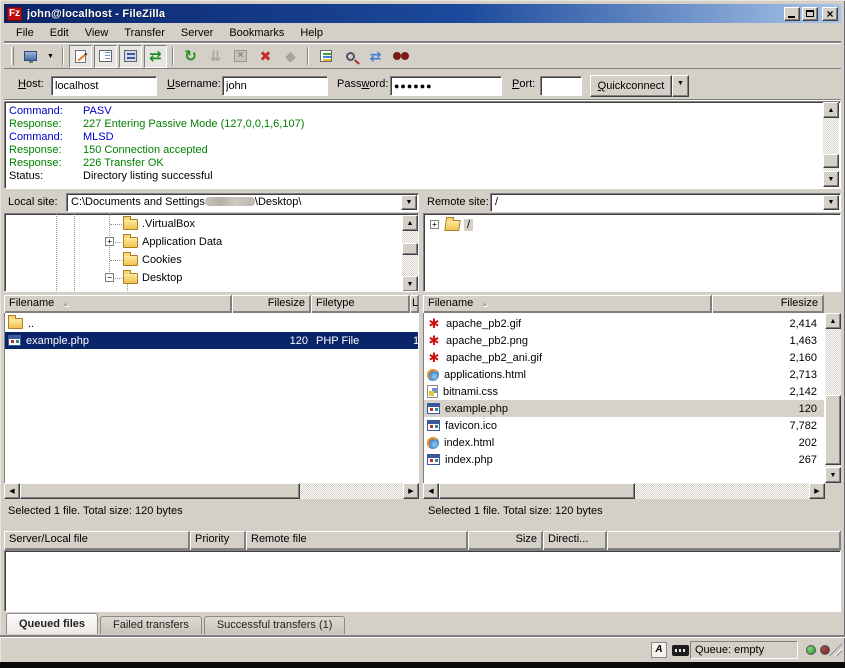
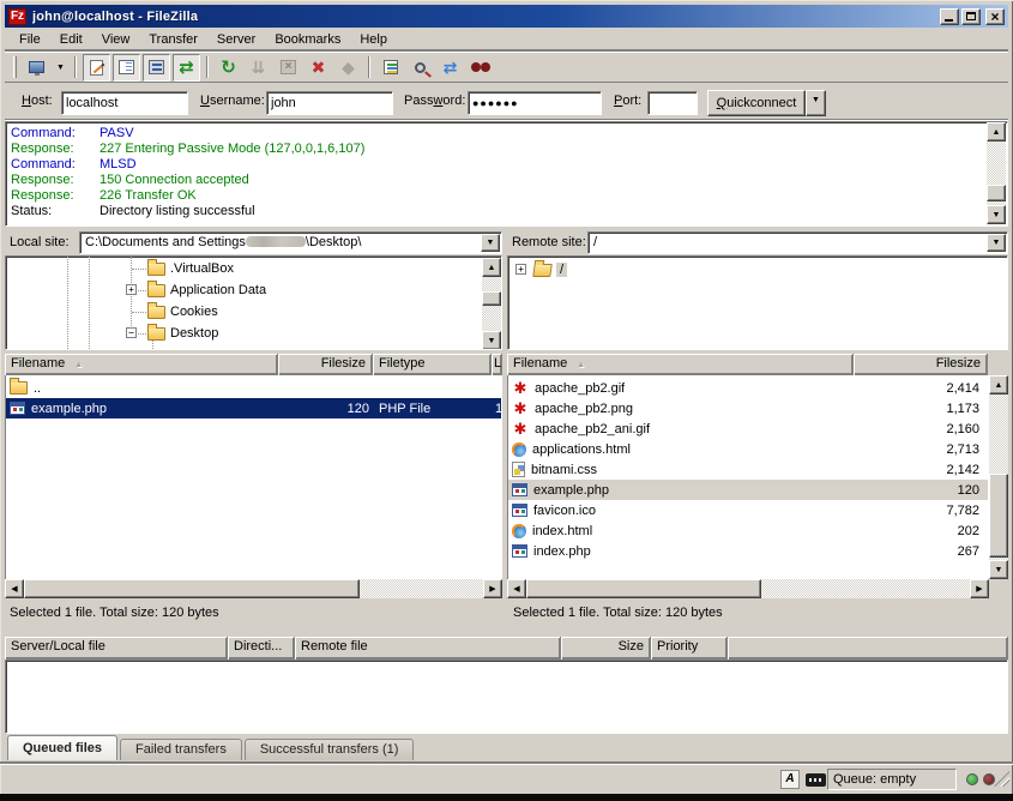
  Fz
  john@localhost - FileZilla
  ×
  File
  Edit
  View
  Transfer
  Server
  Bookmarks
  Help
  ⇄
  ↻
  ⇊
  ×
  ✖
  ◆
  ⇄
  Host:
  localhost
  Username:
  john
  Password:
  ●●●●●●
  Port:
  Quickconnect
  Command:
  PASV
  Response:
  227 Entering Passive Mode (127,0,0,1,6,107)
  Command:
  MLSD
  Response:
  150 Connection accepted
  Response:
  226 Transfer OK
  Status:
  Directory listing successful
  Local site:
  C:\Documents and Settings \Desktop\
  Remote site:
  /
  .VirtualBox
  +
  Application Data
  Cookies
  −
  Desktop
  +
  /
  Filename
  Filesize
  Filetype
  L
  ..
  example.php
  120
  PHP File
  1
  Filename
  Filesize
  ✱
  apache_pb2.gif
  2,414
  ✱
  apache_pb2.png
- 1,463
+ 1,173
  ✱
  apache_pb2_ani.gif
  2,160
  applications.html
  2,713
  bitnami.css
  2,142
  example.php
  120
  favicon.ico
  7,782
  index.html
  202
  index.php
  267
  Selected 1 file. Total size: 120 bytes
  Selected 1 file. Total size: 120 bytes
  Server/Local file
- Priority
+ Directi...
  Remote file
  Size
- Directi...
+ Priority
  Queued files
  Failed transfers
  Successful transfers (1)
  A
  Queue: empty
